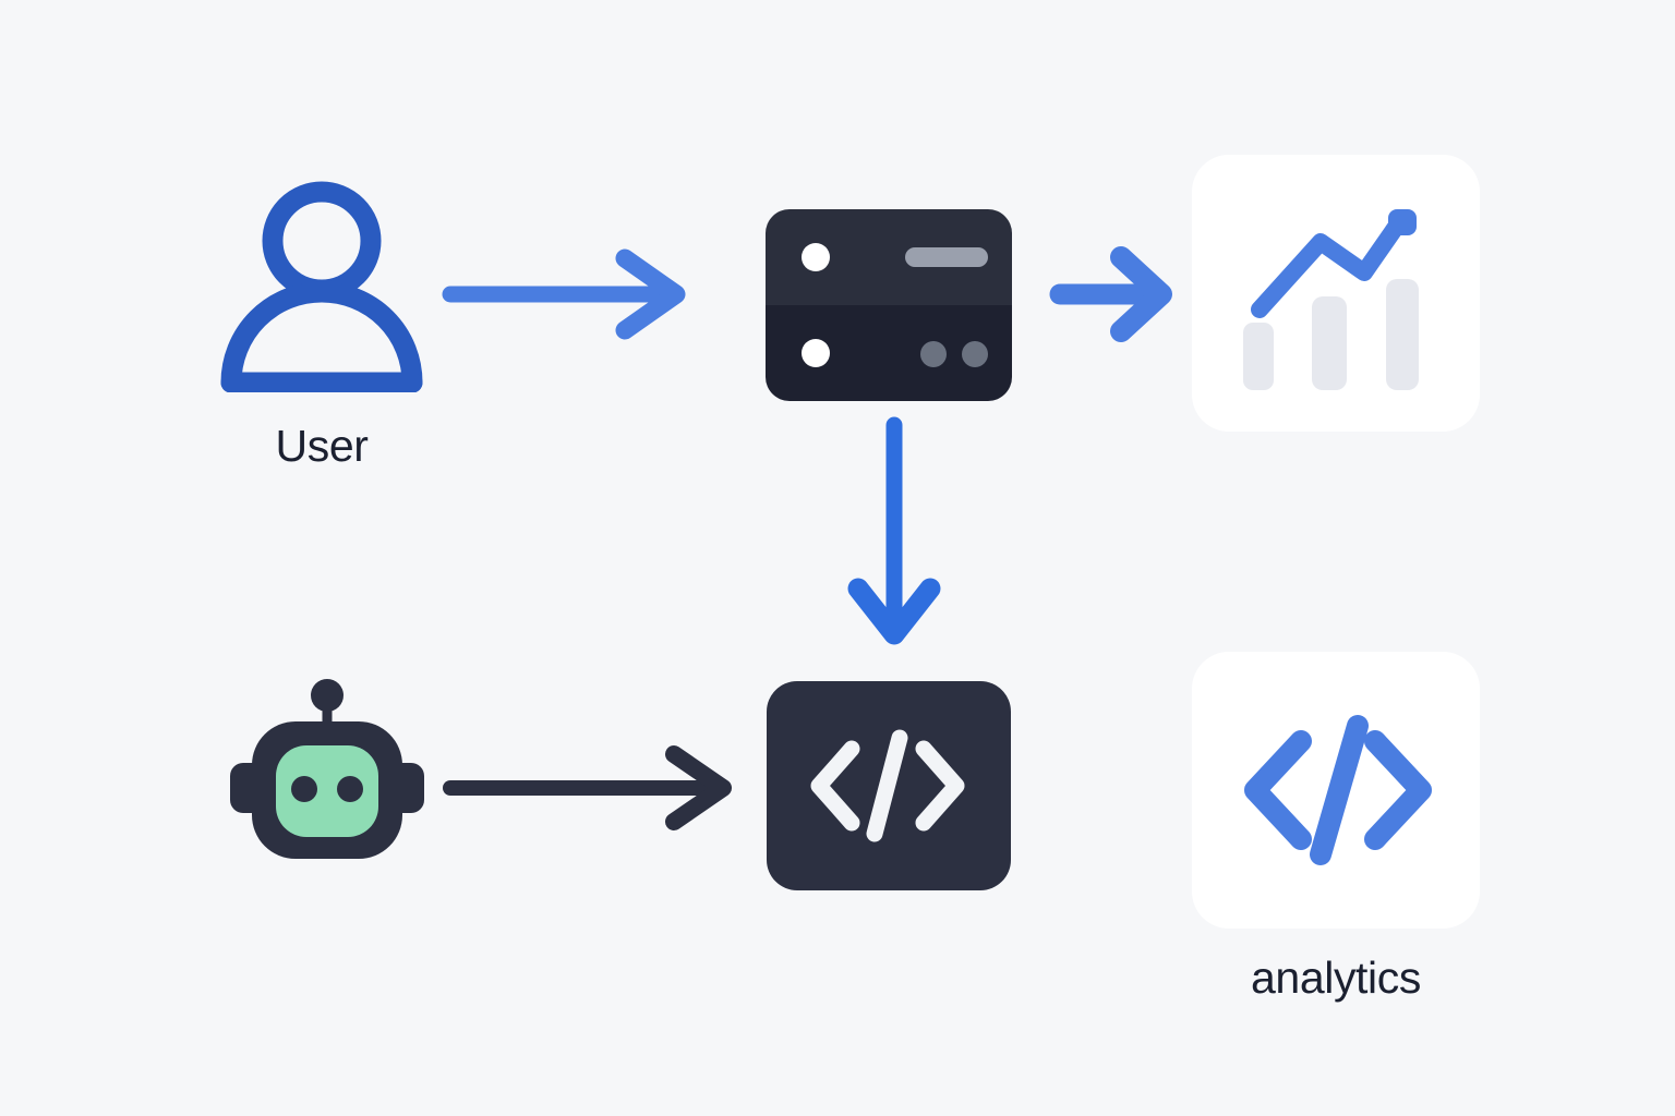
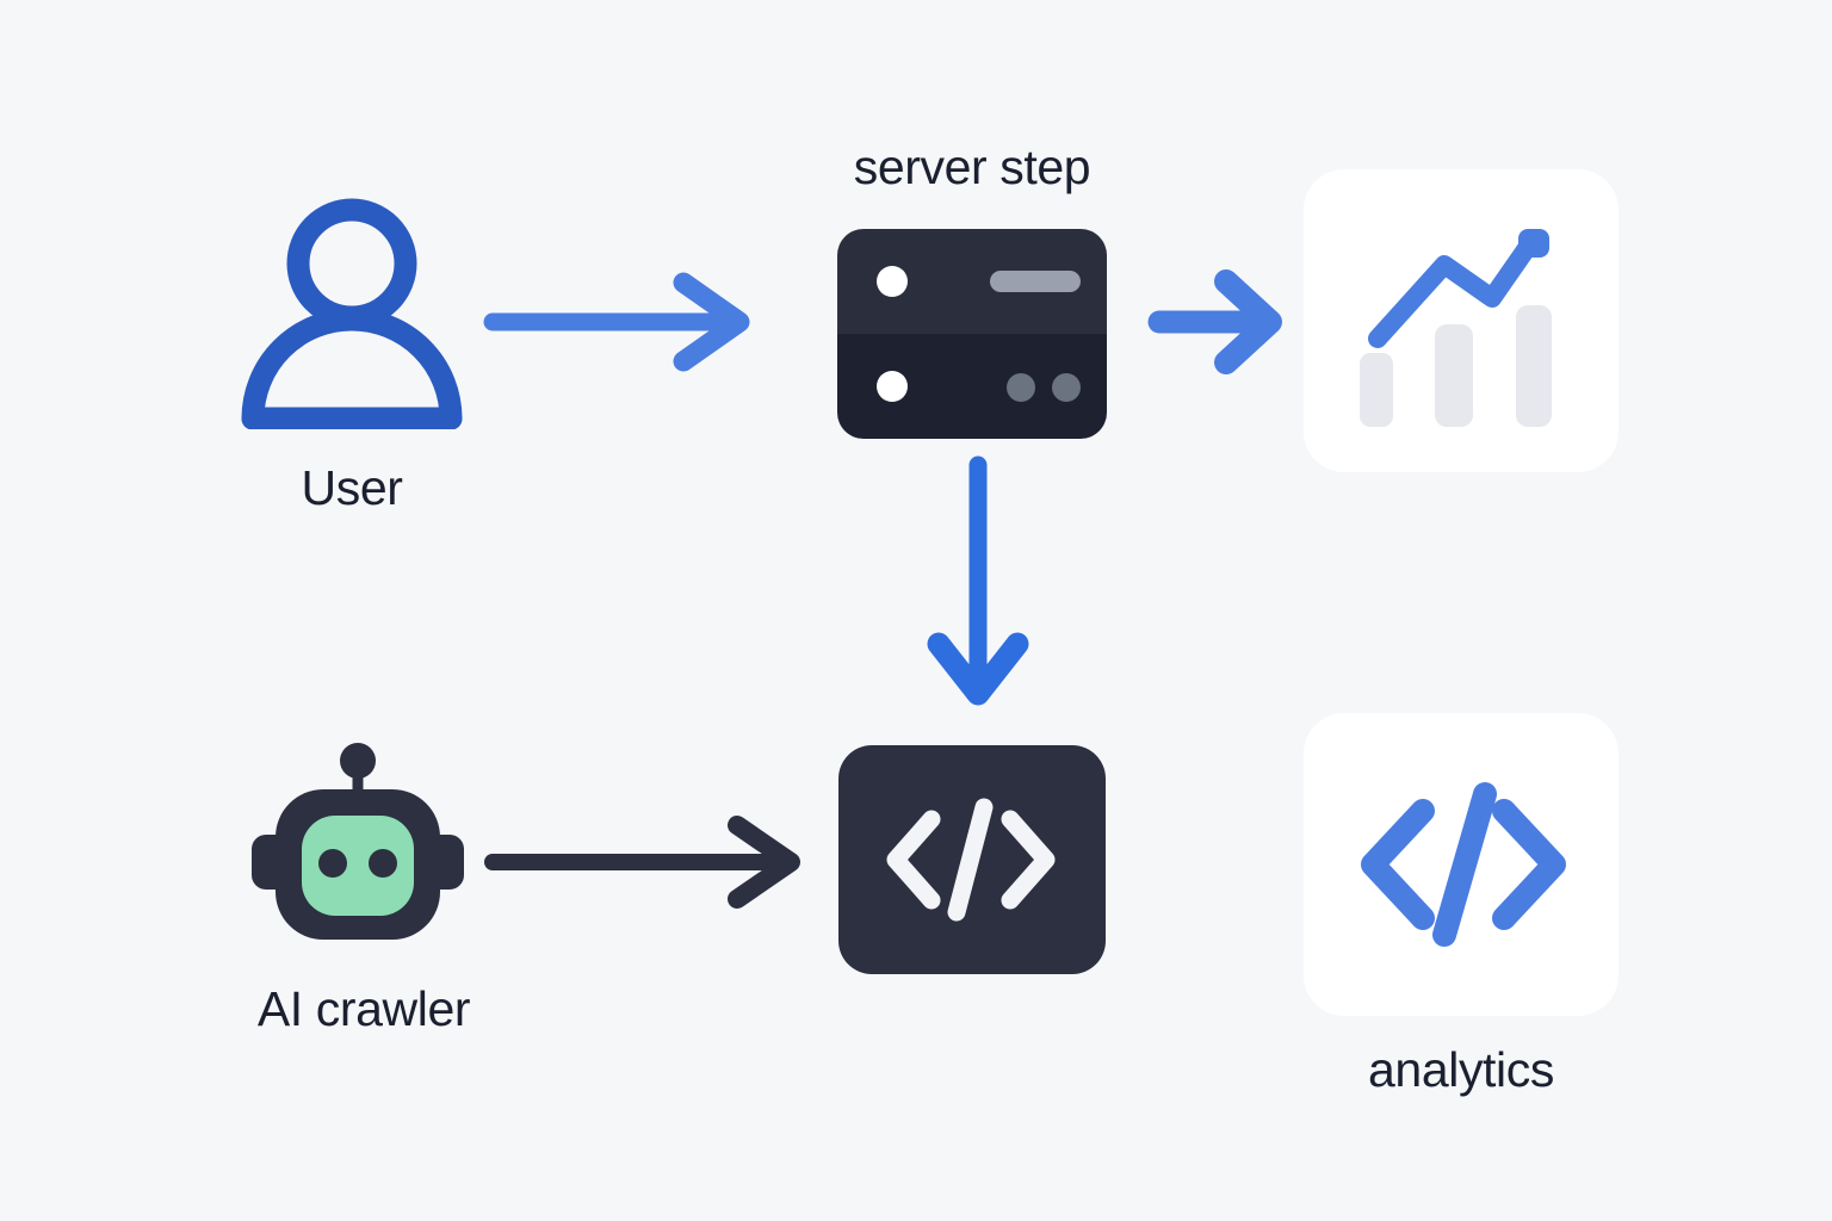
  User
+ server step
+ AI crawler
  analytics
